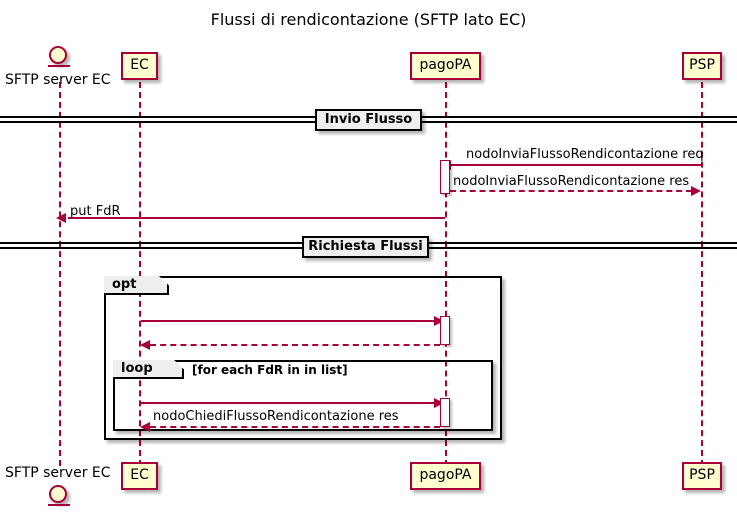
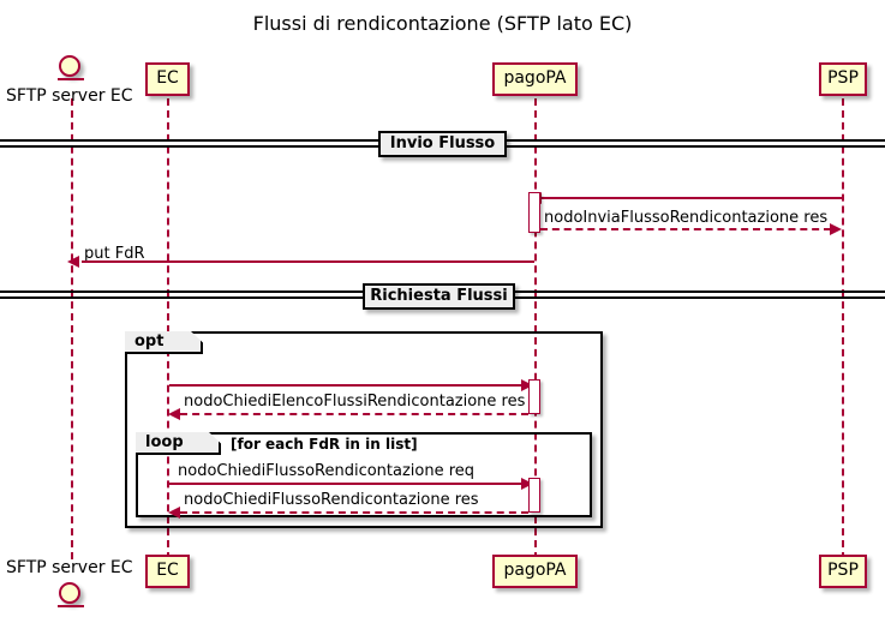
  Flussi di rendicontazione (SFTP lato EC)
  SFTP server EC
  EC
  pagoPA
  PSP
  Invio Flusso
- nodoInviaFlussoRendicontazione req
  nodoInviaFlussoRendicontazione res
  put FdR
  Richiesta Flussi
  opt
+ nodoChiediElencoFlussiRendicontazione res
  loop
  [for each FdR in in list]
+ nodoChiediFlussoRendicontazione req
  nodoChiediFlussoRendicontazione res
  SFTP server EC
  EC
  pagoPA
  PSP
